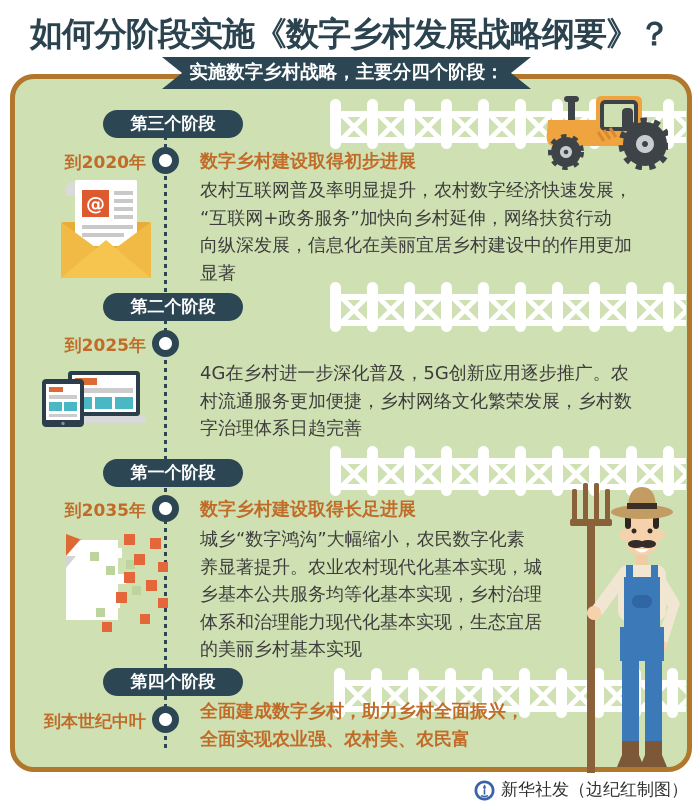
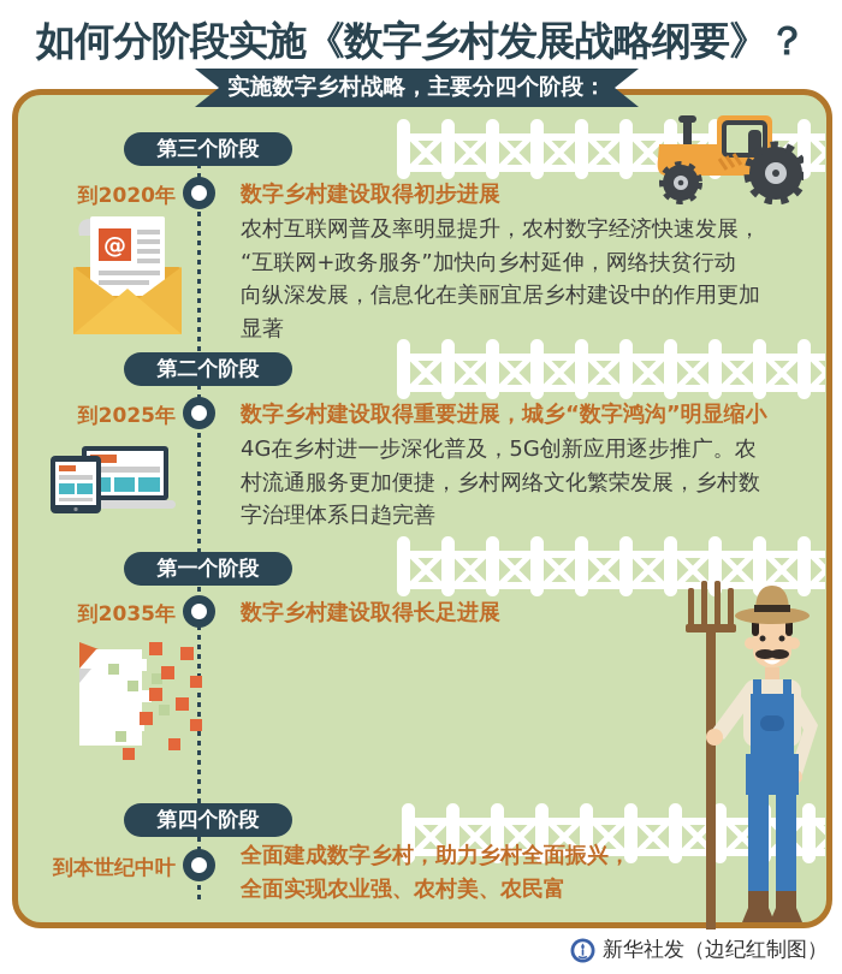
  如何分阶段实施《数字乡村发展战略纲要》？
  实施数字乡村战略，主要分四个阶段：
  第三个阶段
  第二个阶段
  第一个阶段
  第四个阶段
  到2020年
  到2025年
  到2035年
  到本世纪中叶
  数字乡村建设取得初步进展
+ 数字乡村建设取得重要进展，城乡“数字鸿沟”明显缩小
  数字乡村建设取得长足进展
  全面建成数字乡村，助力乡村全面振兴，
  全面实现农业强、农村美、农民富
  农村互联网普及率明显提升，农村数字经济快速发展，
  “互联网+政务服务”加快向乡村延伸，网络扶贫行动
  向纵深发展，信息化在美丽宜居乡村建设中的作用更加
  显著
  4G在乡村进一步深化普及，5G创新应用逐步推广。农
  村流通服务更加便捷，乡村网络文化繁荣发展，乡村数
  字治理体系日趋完善
- 城乡“数字鸿沟”大幅缩小，农民数字化素
- 养显著提升。农业农村现代化基本实现，城
- 乡基本公共服务均等化基本实现，乡村治理
- 体系和治理能力现代化基本实现，生态宜居
- 的美丽乡村基本实现
  @
  新华社发（边纪红制图）
